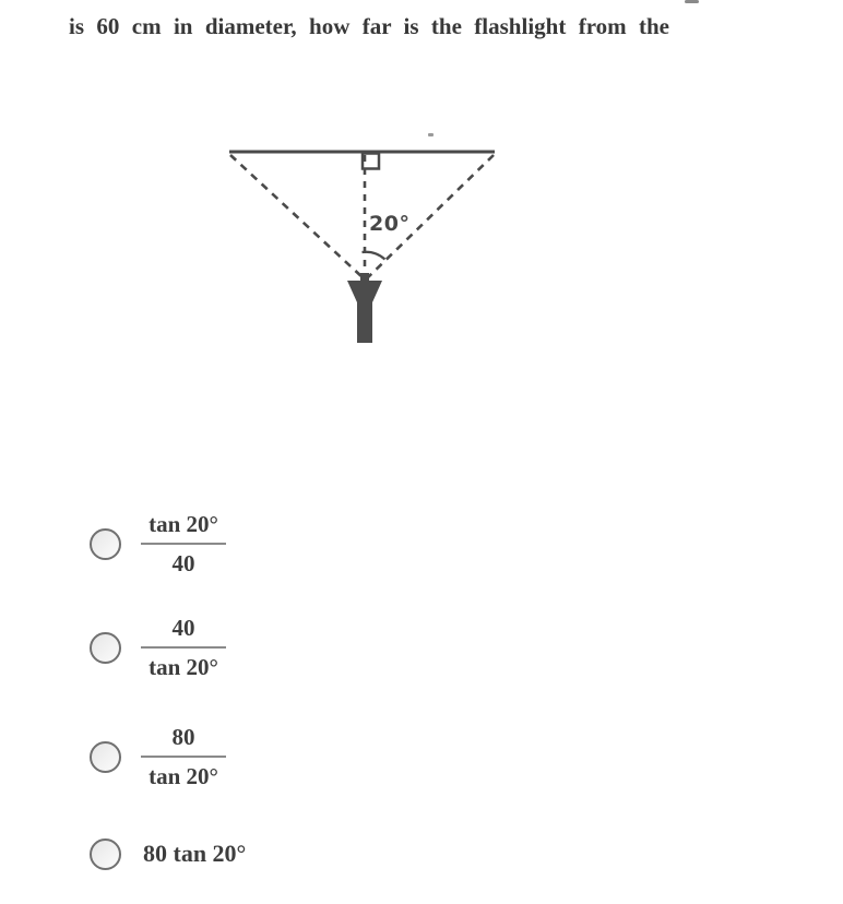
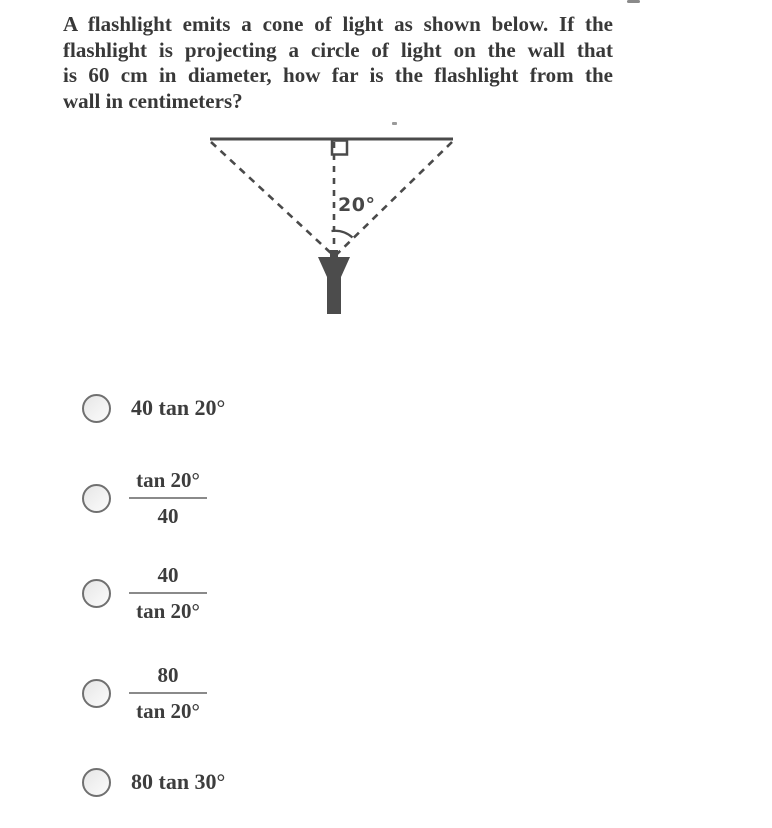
+ A flashlight emits a cone of light as shown below. If the
+ flashlight is projecting a circle of light on the wall that
  is 60 cm in diameter, how far is the flashlight from the
+ wall in centimeters?
  20°
+ 40 tan 20°
  tan 20°
  40
  40
  tan 20°
  80
  tan 20°
- 80 tan 20°
+ 80 tan 30°
